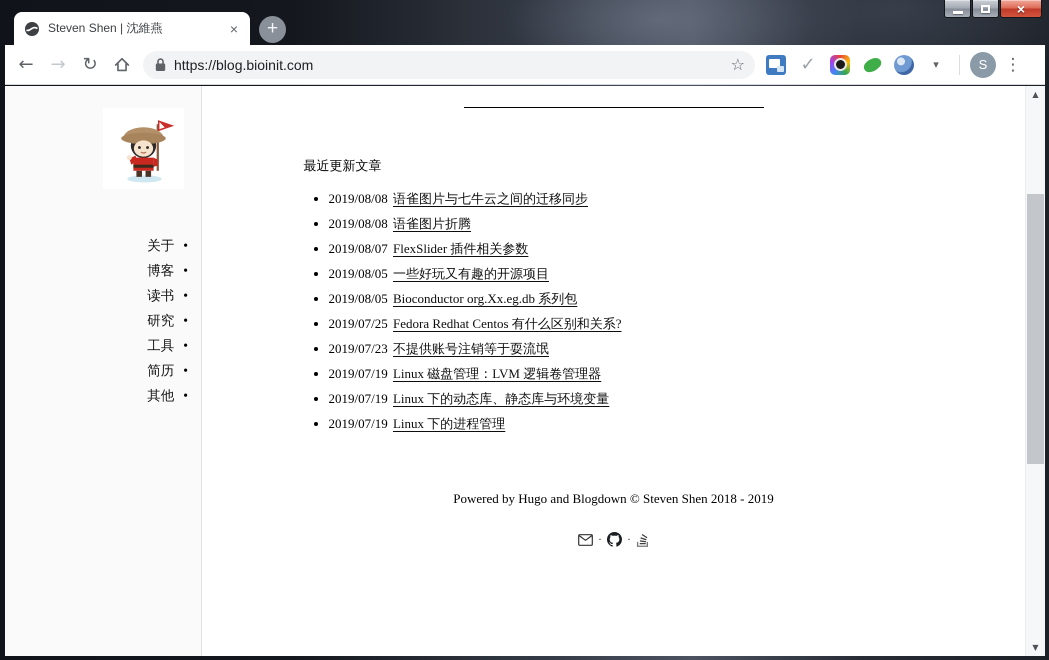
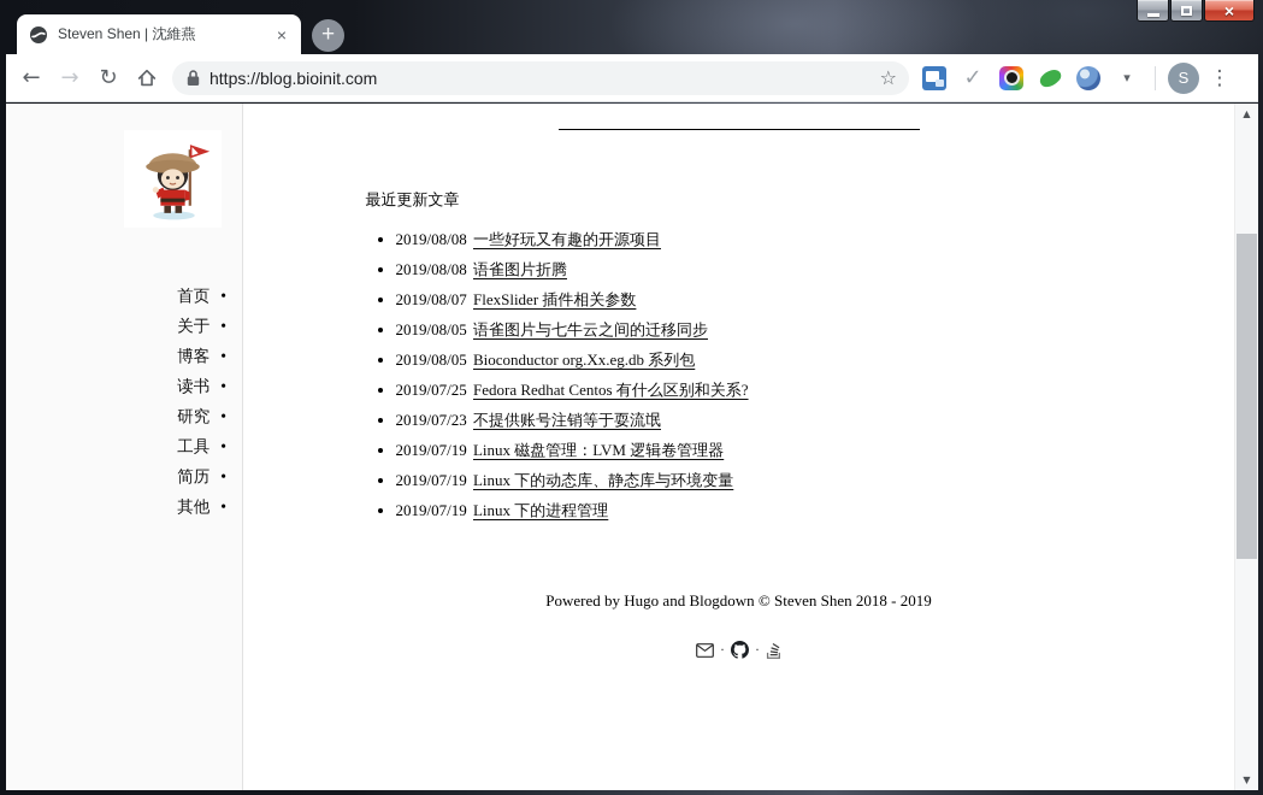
  Steven Shen | 沈維燕
  ×
  +
  ×
  ←
  →
  ↻
  https://blog.bioinit.com
  ☆
  ✓
  ▾
  S
  ⋮
+ 首页 •
  关于 •
  博客 •
  读书 •
  研究 •
  工具 •
  简历 •
  其他 •
  最近更新文章
- 2019/08/08 语雀图片与七牛云之间的迁移同步
+ 2019/08/08 一些好玩又有趣的开源项目
  2019/08/08 语雀图片折腾
  2019/08/07 FlexSlider 插件相关参数
- 2019/08/05 一些好玩又有趣的开源项目
+ 2019/08/05 语雀图片与七牛云之间的迁移同步
  2019/08/05 Bioconductor org.Xx.eg.db 系列包
  2019/07/25 Fedora Redhat Centos 有什么区别和关系?
  2019/07/23 不提供账号注销等于耍流氓
  2019/07/19 Linux 磁盘管理：LVM 逻辑卷管理器
  2019/07/19 Linux 下的动态库、静态库与环境变量
  2019/07/19 Linux 下的进程管理
  Powered by Hugo and Blogdown © Steven Shen 2018 - 2019
  ·
  ·
  ▲
  ▼
